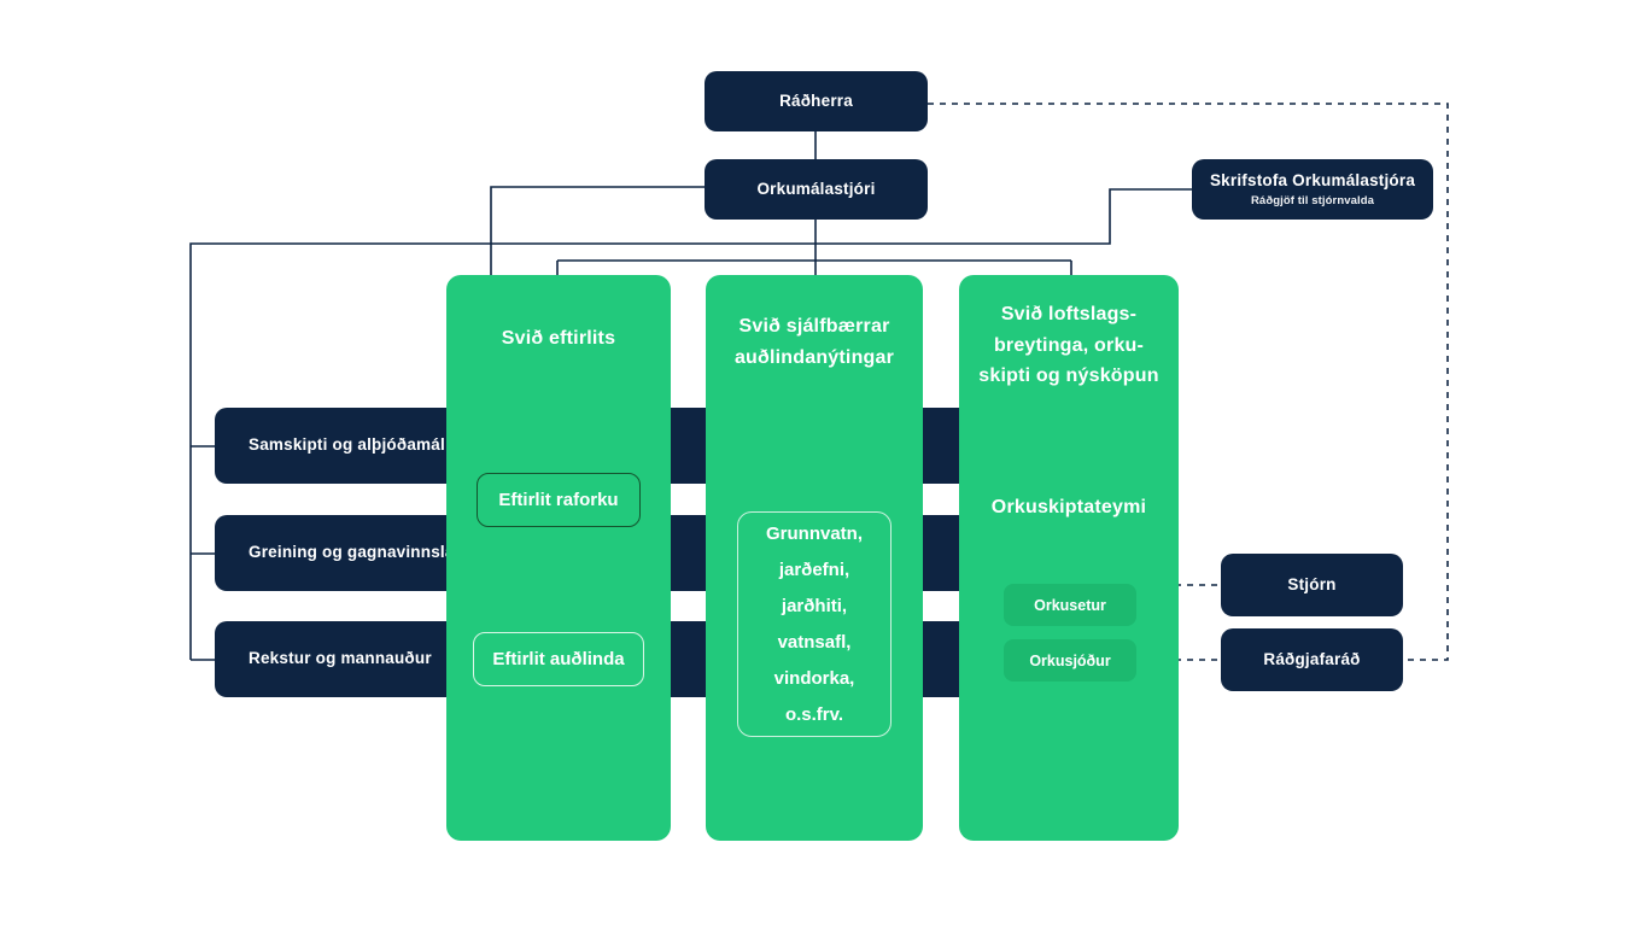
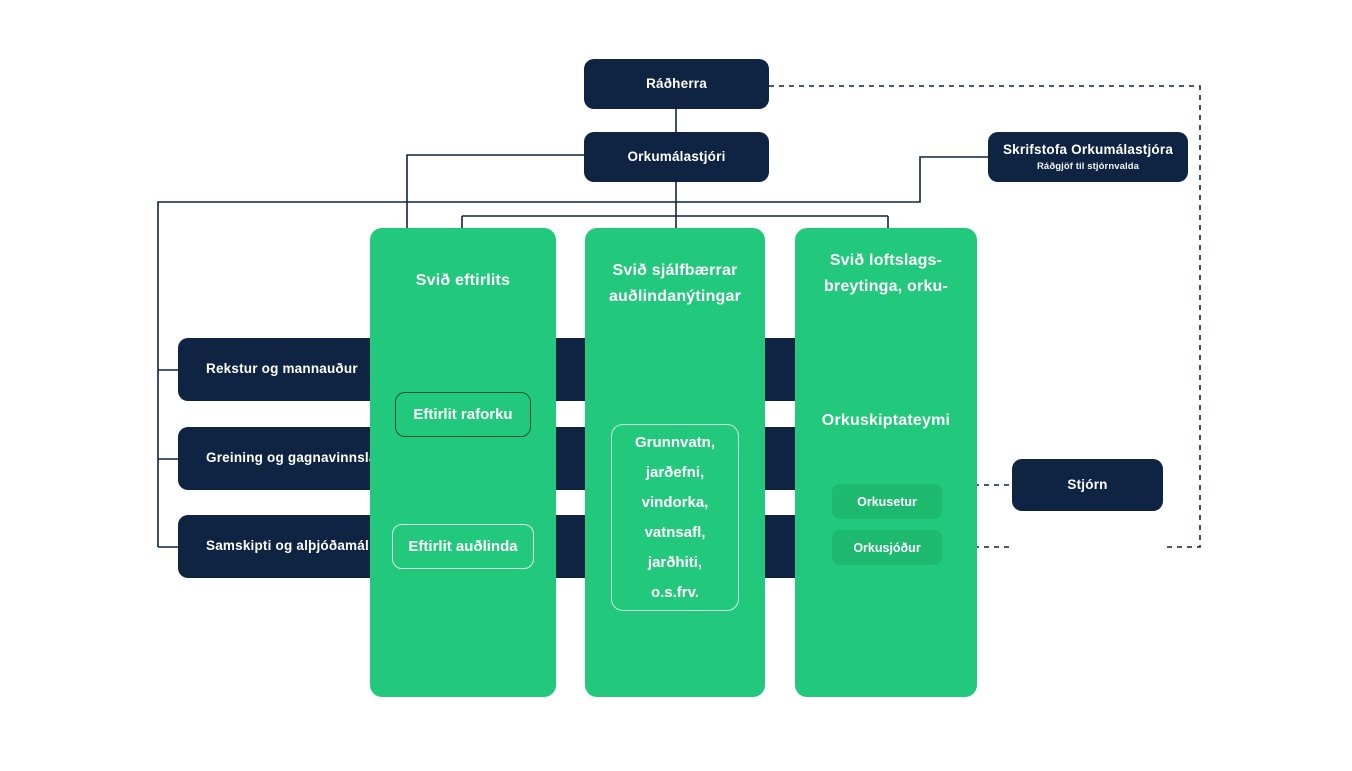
- Samskipti og alþjóðamál
+ Rekstur og mannauður
  Greining og gagnavinnsl
- Rekstur og mannauður
+ Samskipti og alþjóðamál
  Svið eftirlits
  Eftirlit raforku
  Eftirlit auðlinda
  Svið sjálfbærrar auðlindanýtingar
  Grunnvatn,
  jarðefni,
- jarðhiti,
+ vindorka,
  vatnsafl,
- vindorka,
+ jarðhiti,
  o.s.frv.
  Svið loftslags-
  breytinga, orku-
- skipti og nýsköpun
  Orkuskiptateymi
  Orkusetur
  Orkusjóður
  Ráðherra
  Orkumálastjóri
  Skrifstofa Orkumálastjóra
  Ráðgjöf til stjórnvalda
  Stjórn
- Ráðgjafaráð
